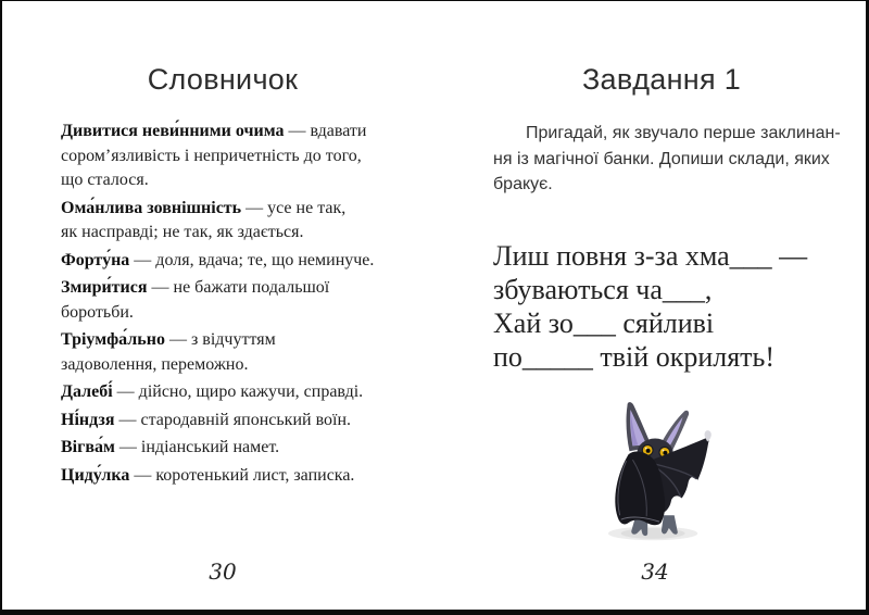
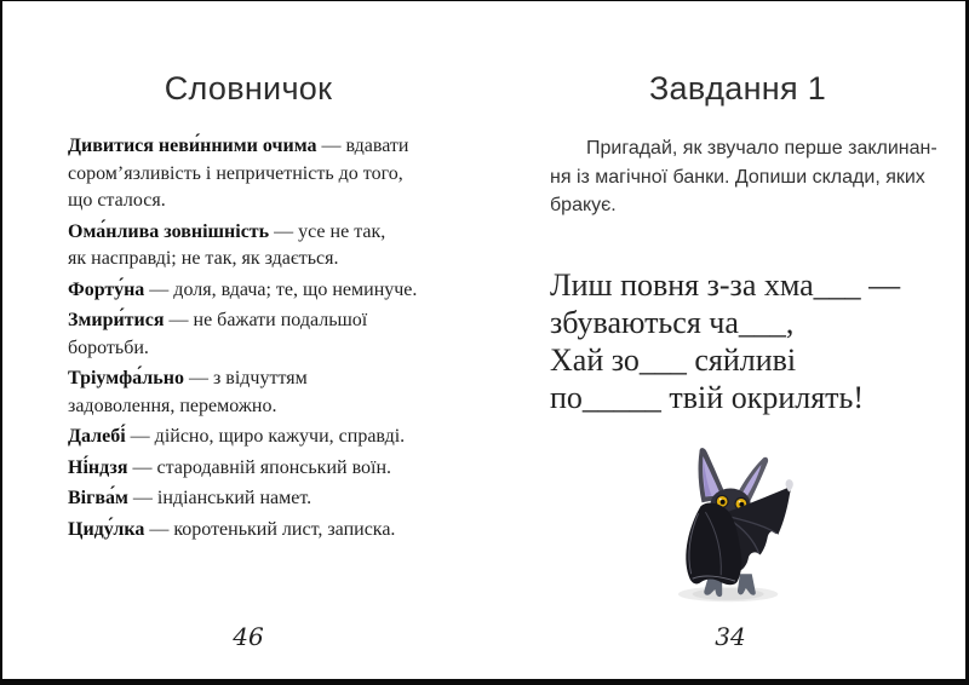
  Словничок
  Дивитися неви́нними очима — вдавати сором’язливість і непричетність до того, що сталося.
  Ома́нлива зовнішність — усе не так, як насправді; не так, як здається.
  Форту́на — доля, вдача; те, що неминуче.
  Змири́тися — не бажати подальшої боротьби.
  Тріумфа́льно — з відчуттям задоволення, переможно.
  Далебі́ — дійсно, щиро кажучи, справді.
  Ні́ндзя — стародавній японський воїн.
  Вігва́м — індіанський намет.
  Циду́лка — коротенький лист, записка.
  Завдання 1
  Пригадай, як звучало перше заклинан-
  ня із магічної банки. Допиши склади, яких
  бракує.
  Лиш повня з-за хма___ —
  збуваються ча___,
  Хай зо___ сяйливі
  по_____ твій окрилять!
- 30
+ 46
  34
